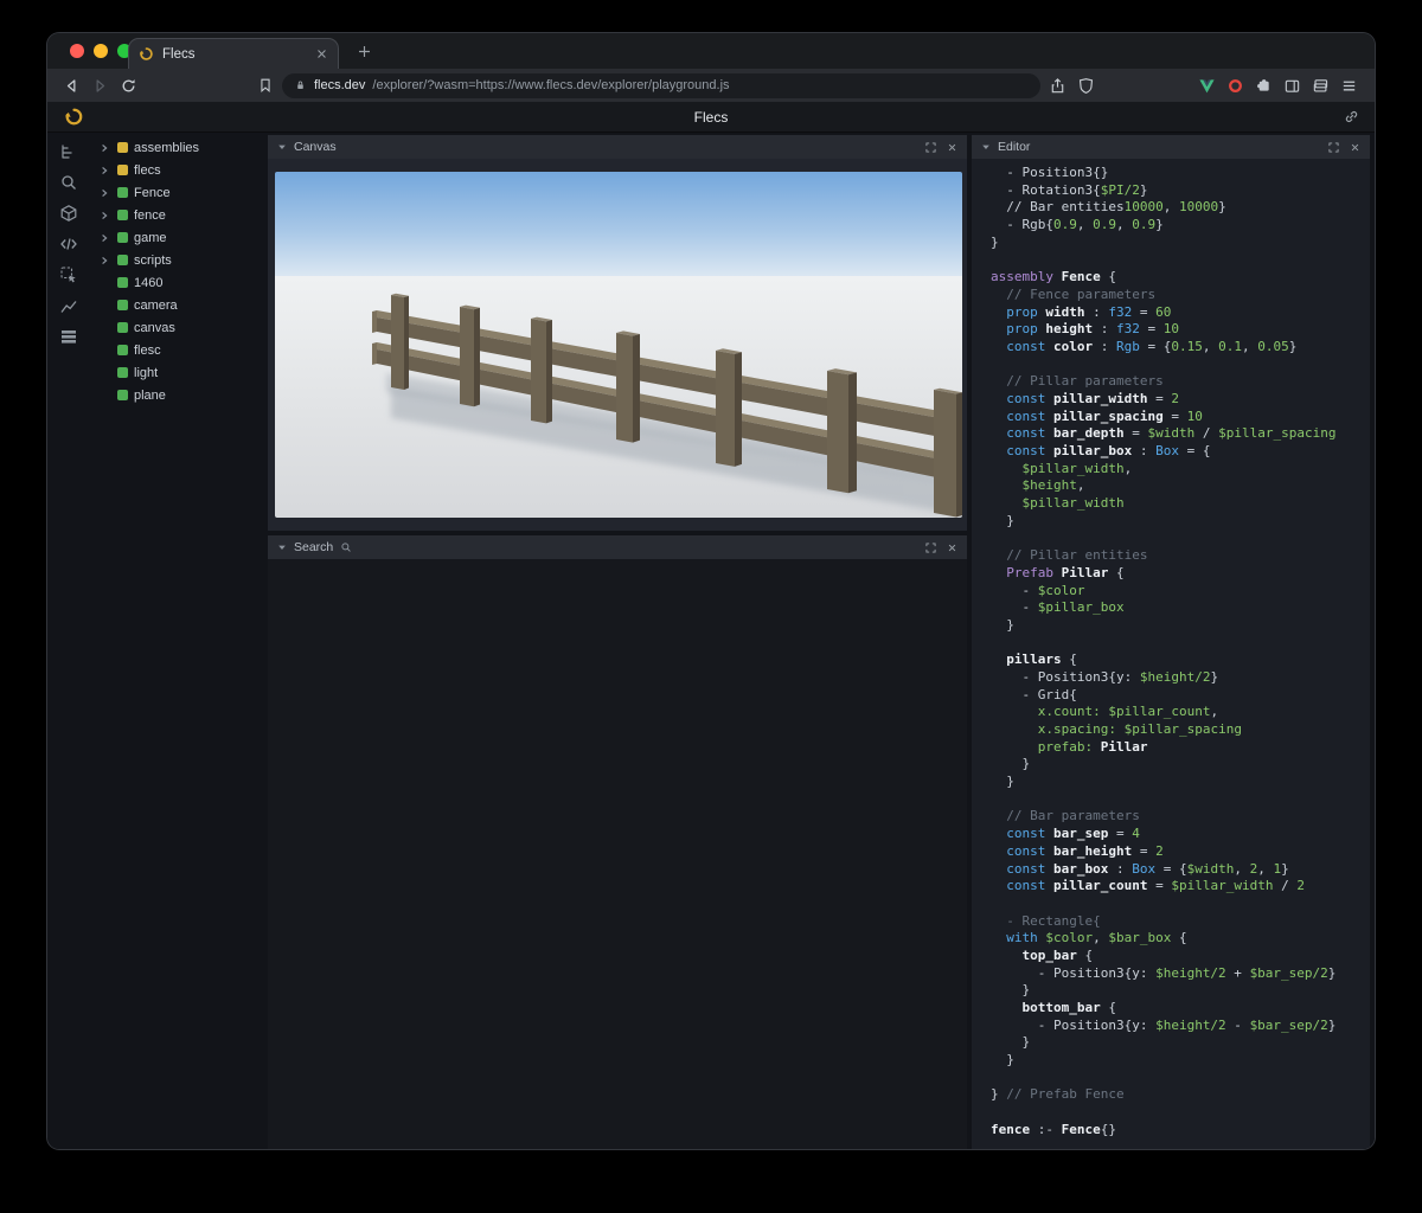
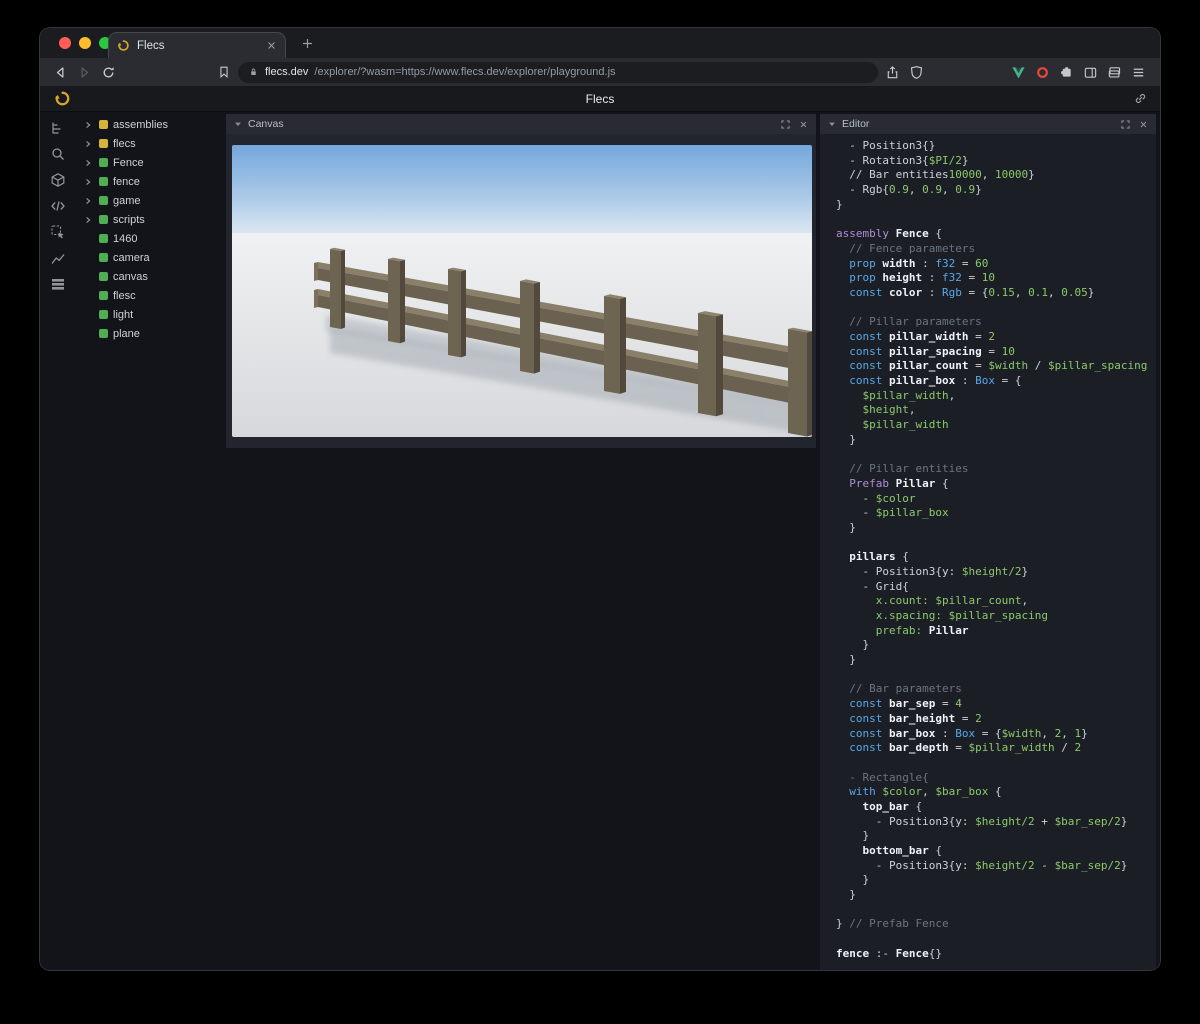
  Flecs
  flecs.dev
  /explorer/?wasm=https://www.flecs.dev/explorer/playground.js
  Flecs
  assemblies
  flecs
  Fence
  fence
  game
  scripts
  1460
  camera
  canvas
  flesc
  light
  plane
  Canvas
- Search
  Editor
  - Position3{}
  - Rotation3{$PI/2}
  // Bar entities10000, 10000}
  - Rgb{0.9, 0.9, 0.9}
  }
  assembly Fence {
  // Fence parameters
  prop width : f32 = 60
  prop height : f32 = 10
  const color : Rgb = {0.15, 0.1, 0.05}
  // Pillar parameters
  const pillar_width = 2
  const pillar_spacing = 10
- const bar_depth = $width / $pillar_spacing
+ const pillar_count = $width / $pillar_spacing
  const pillar_box : Box = {
  $pillar_width,
  $height,
  $pillar_width
  }
  // Pillar entities
  Prefab Pillar {
  - $color
  - $pillar_box
  }
  pillars {
  - Position3{y: $height/2}
  - Grid{
  x.count: $pillar_count,
  x.spacing: $pillar_spacing
  prefab: Pillar
  }
  }
  // Bar parameters
  const bar_sep = 4
  const bar_height = 2
  const bar_box : Box = {$width, 2, 1}
- const pillar_count = $pillar_width / 2
+ const bar_depth = $pillar_width / 2
  - Rectangle{
  with $color, $bar_box {
  top_bar {
  - Position3{y: $height/2 + $bar_sep/2}
  }
  bottom_bar {
  - Position3{y: $height/2 - $bar_sep/2}
  }
  }
  } // Prefab Fence
  fence :- Fence{}
